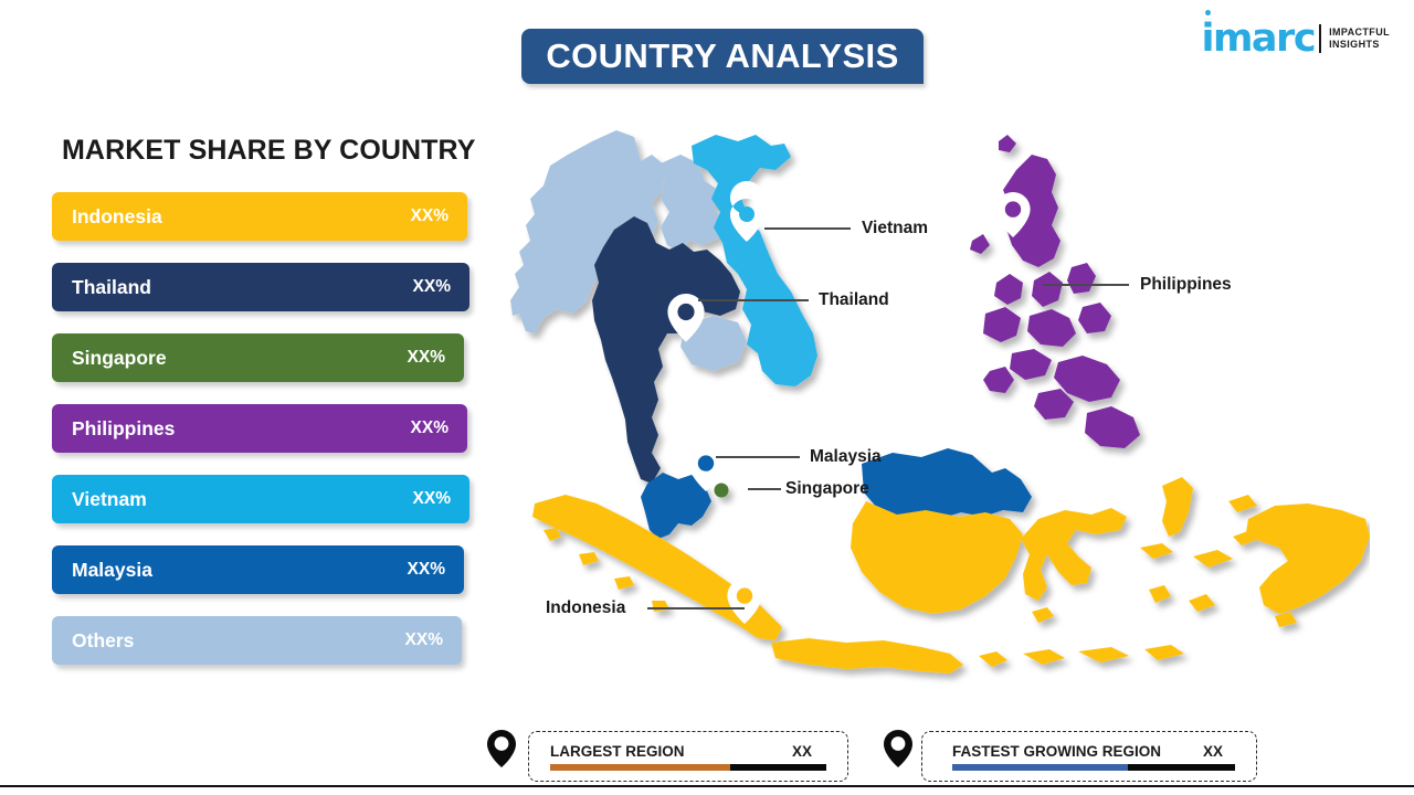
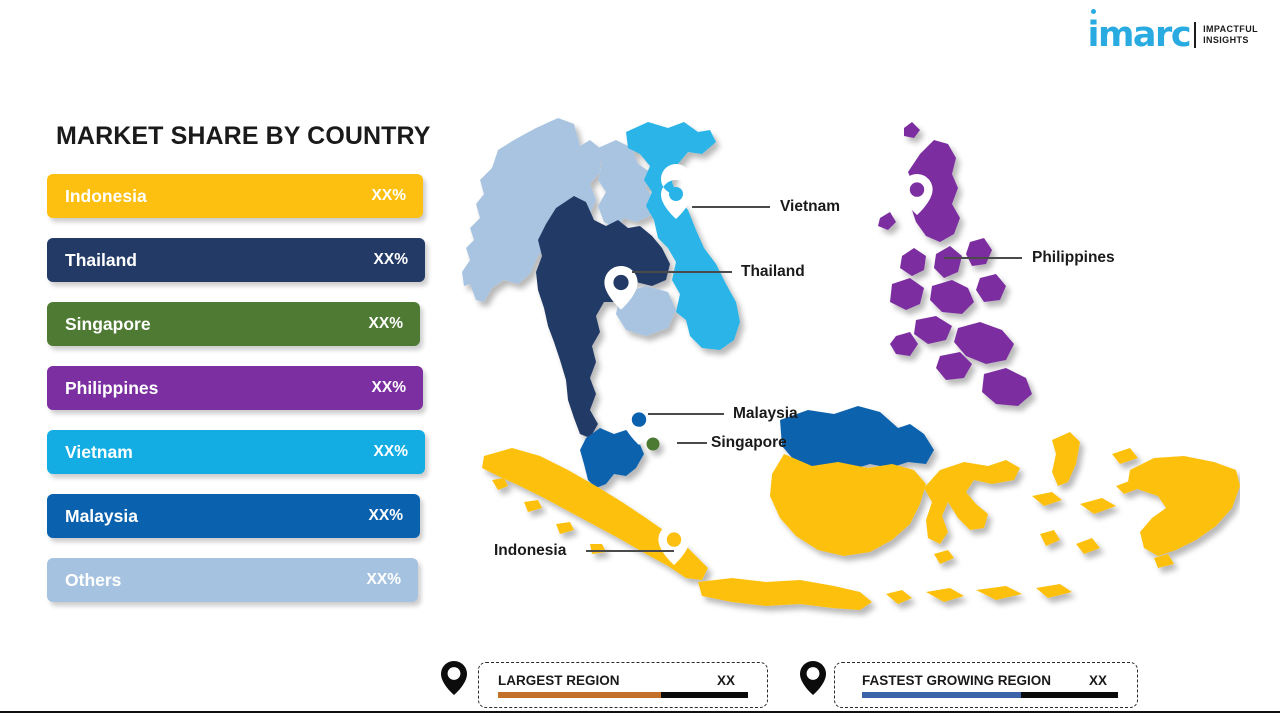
- COUNTRY ANALYSIS
  imarc
  IMPACTFUL
  INSIGHTS
  MARKET SHARE BY COUNTRY
  Indonesia
  XX%
  Thailand
  XX%
  Singapore
  XX%
  Philippines
  XX%
  Vietnam
  XX%
  Malaysia
  XX%
  Others
  XX%
  Vietnam
  Thailand
  Philippines
  Malaysia
  Singapore
  Indonesia
  LARGEST REGION
  XX
  FASTEST GROWING REGION
  XX
